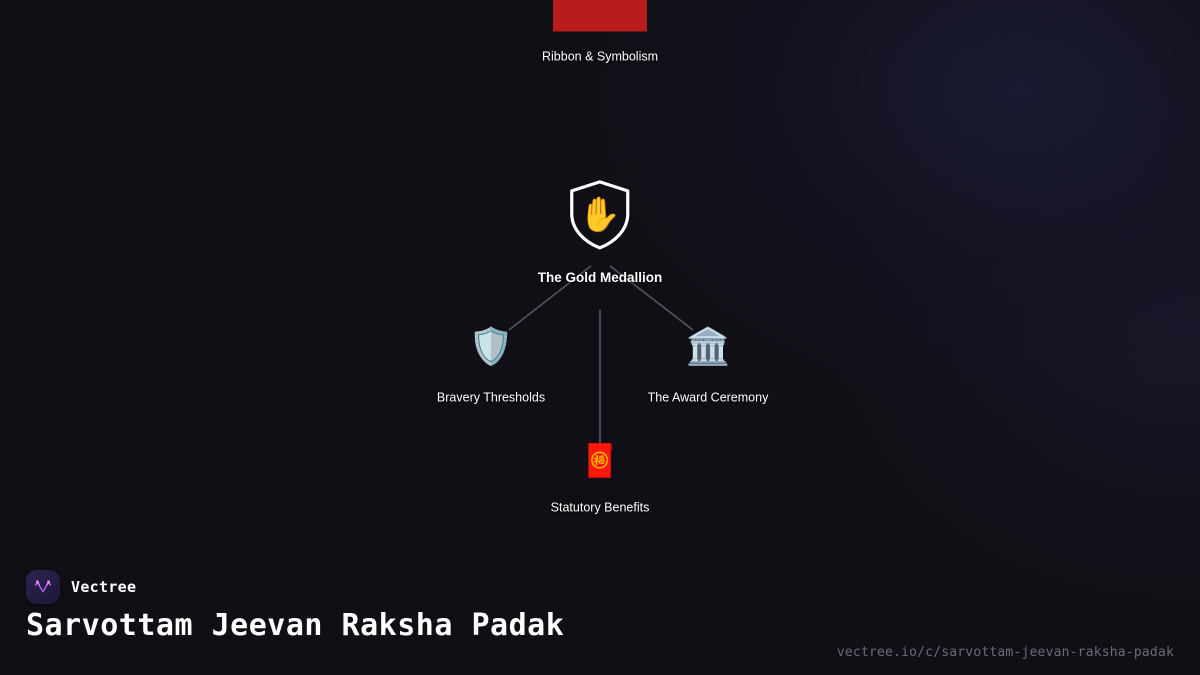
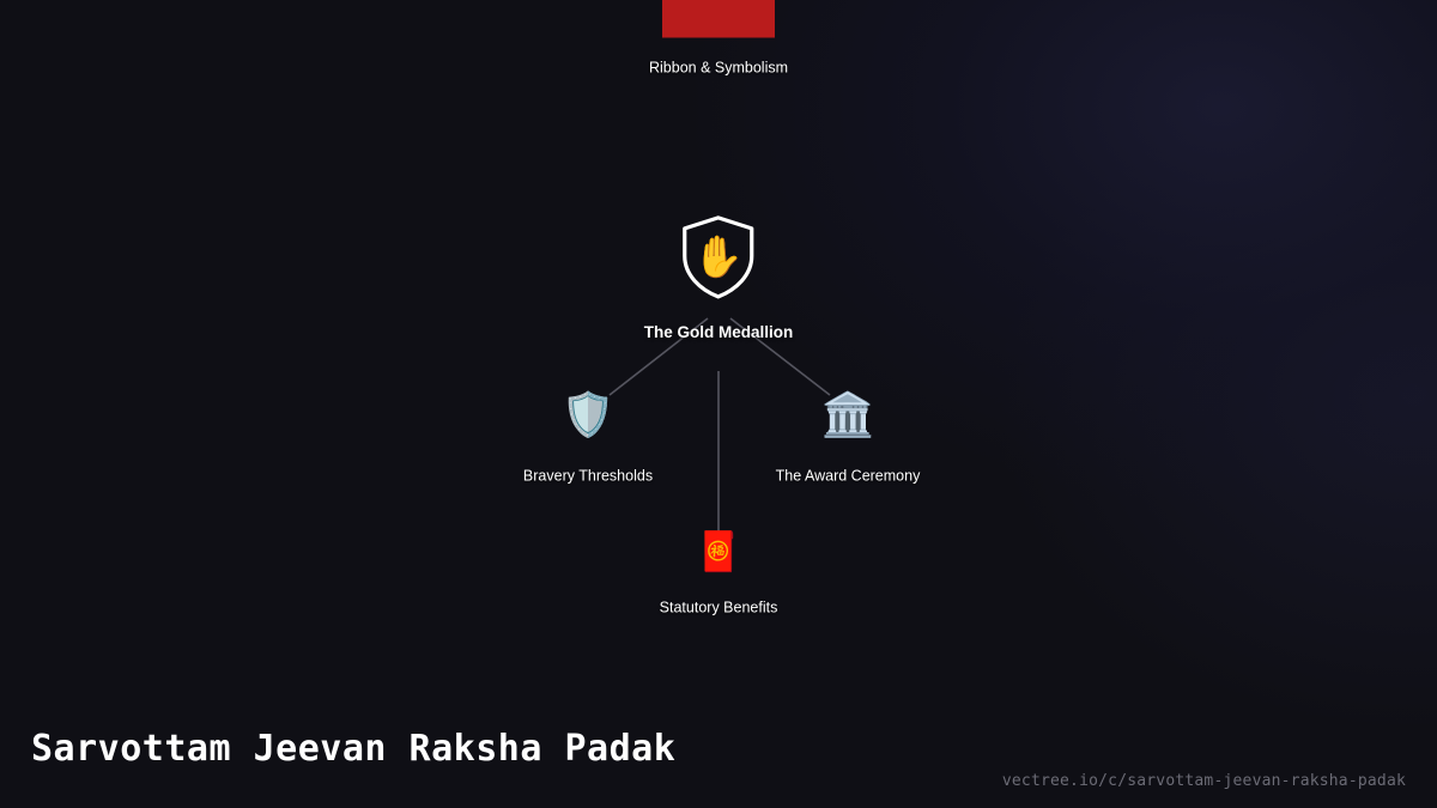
  Ribbon & Symbolism
  ✋
  The Gold Medallion
  🛡️
  Bravery Thresholds
  🏛️
  The Award Ceremony
  🧧
  Statutory Benefits
- Vectree
  Sarvottam Jeevan Raksha Padak
  vectree.io/c/sarvottam-jeevan-raksha-padak
